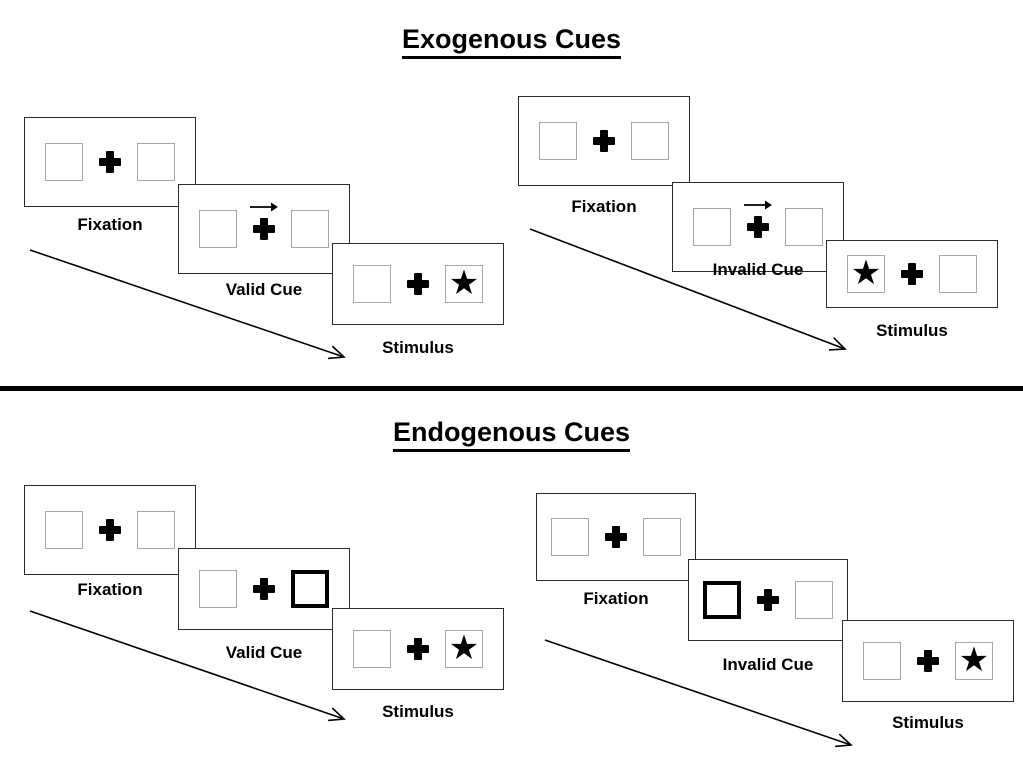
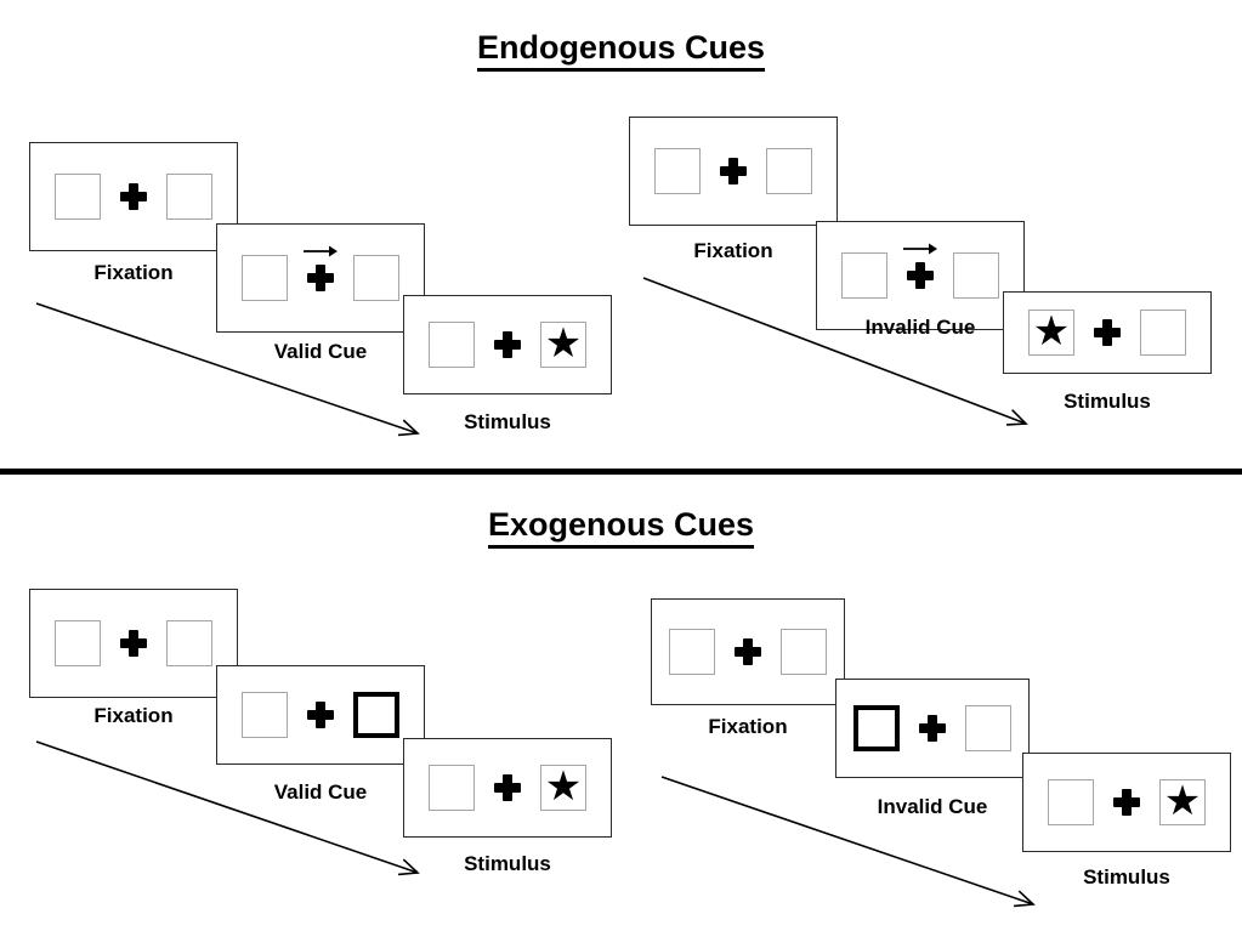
- Exogenous Cues
+ Endogenous Cues
  Fixation
  Valid Cue
  ★
  Stimulus
  Fixation
  Invalid Cue
  ★
  Stimulus
- Endogenous Cues
+ Exogenous Cues
  Fixation
  Valid Cue
  ★
  Stimulus
  Fixation
  Invalid Cue
  ★
  Stimulus
